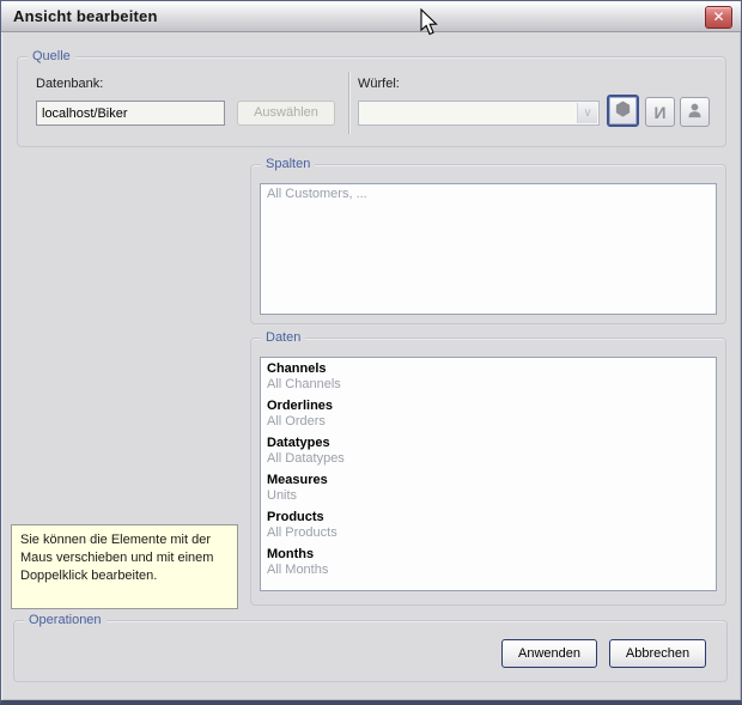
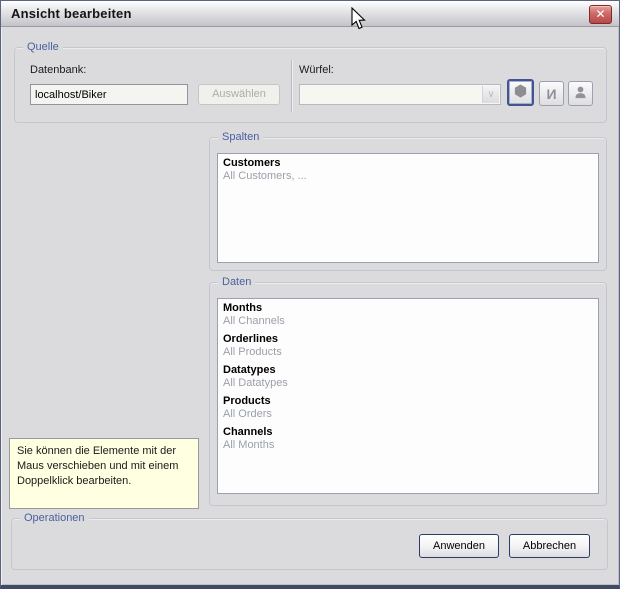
  Ansicht bearbeiten
  ✕
  Quelle
  Datenbank:
  localhost/Biker
  Auswählen
  Würfel:
  ∨
  И
  Spalten
+ Customers
  All Customers, ...
  Daten
- Channels
+ Months
  All Channels
  Orderlines
- All Orders
+ All Products
  Datatypes
  All Datatypes
- Measures
- Units
  Products
- All Products
+ All Orders
- Months
+ Channels
  All Months
  Sie können die Elemente mit der Maus verschieben und mit einem Doppelklick bearbeiten.
  Operationen
  Anwenden
  Abbrechen
